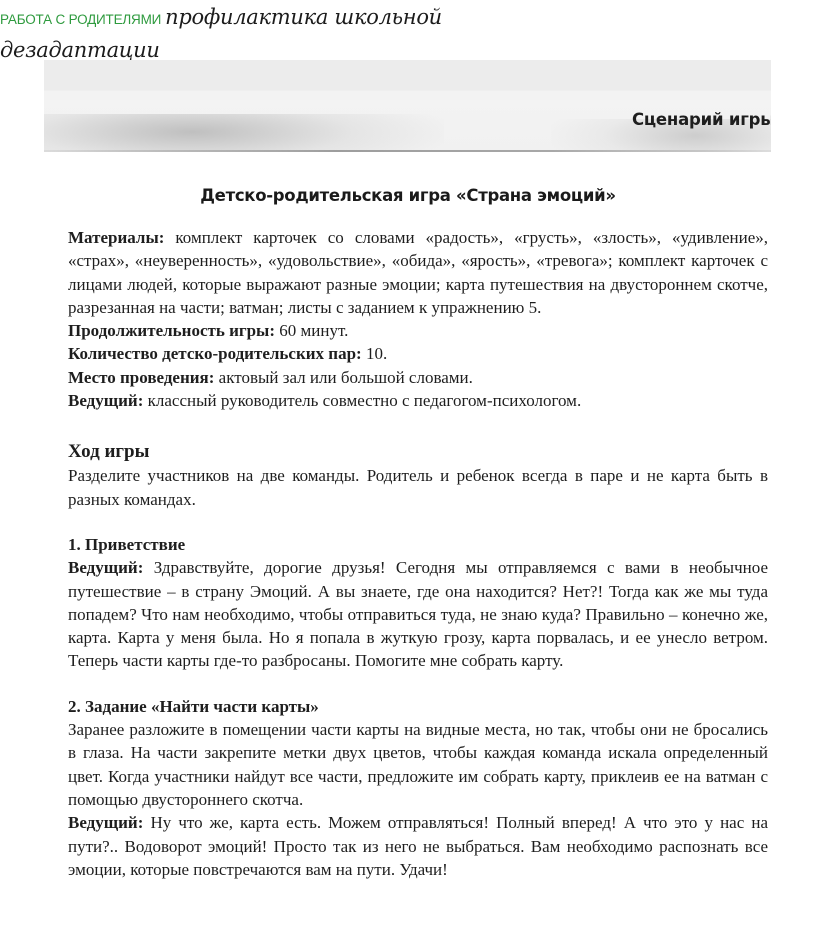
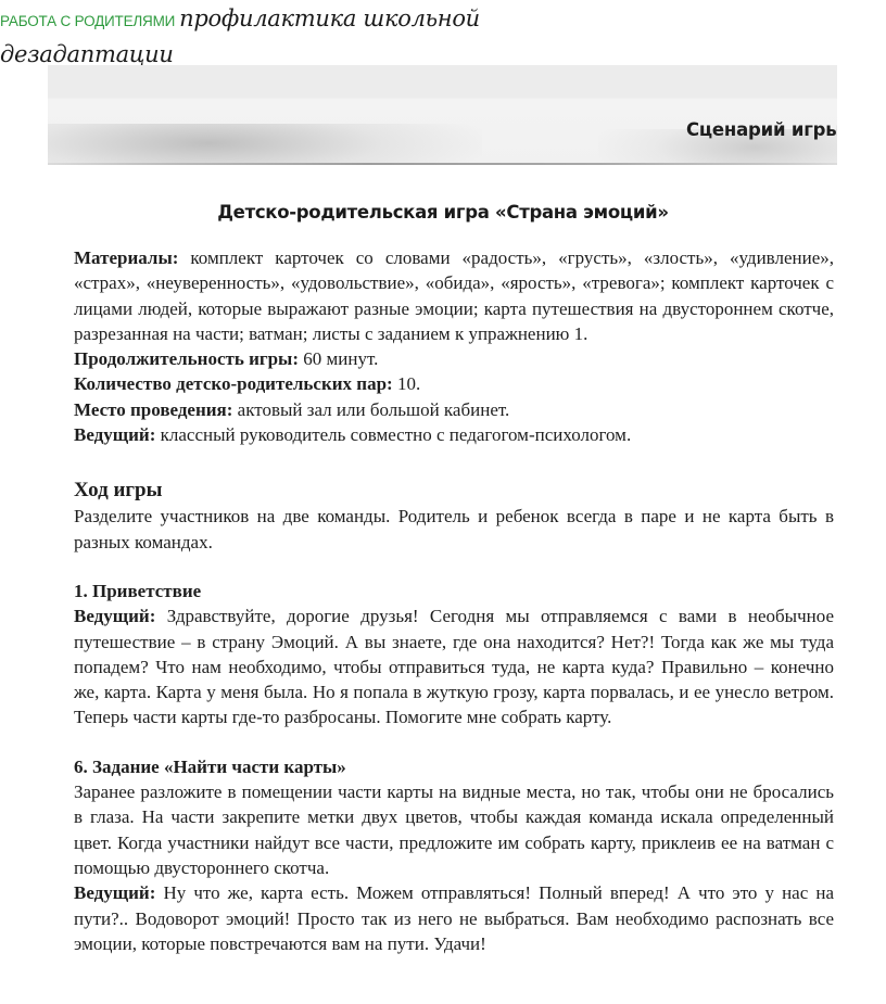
  РАБОТА С РОДИТЕЛЯМИ профилактика школьной
  дезадаптации
  Сценарий игры
  Детско-родительская игра «Страна эмоций»
- Материалы: комплект карточек со словами «радость», «грусть», «злость», «удивление», «страх», «неуверенность», «удовольствие», «обида», «ярость», «тревога»; комплект карточек с лицами людей, которые выражают разные эмоции; карта путешествия на двустороннем скотче, разрезанная на части; ватман; листы с заданием к упражнению 5.
+ Материалы: комплект карточек со словами «радость», «грусть», «злость», «удивление», «страх», «неуверенность», «удовольствие», «обида», «ярость», «тревога»; комплект карточек с лицами людей, которые выражают разные эмоции; карта путешествия на двустороннем скотче, разрезанная на части; ватман; листы с заданием к упражнению 1.
  Продолжительность игры: 60 минут.
  Количество детско-родительских пар: 10.
- Место проведения: актовый зал или большой словами.
+ Место проведения: актовый зал или большой кабинет.
  Ведущий: классный руководитель совместно с педагогом-психологом.
  Ход игры
  Разделите участников на две команды. Родитель и ребенок всегда в паре и не карта быть в разных командах.
  1. Приветствие
- Ведущий: Здравствуйте, дорогие друзья! Сегодня мы отправляемся с вами в необычное путешествие – в страну Эмоций. А вы знаете, где она находится? Нет?! Тогда как же мы туда попадем? Что нам необходимо, чтобы отправиться туда, не знаю куда? Правильно – конечно же, карта. Карта у меня была. Но я попала в жуткую грозу, карта порвалась, и ее унесло ветром. Теперь части карты где-то разбросаны. Помогите мне собрать карту.
+ Ведущий: Здравствуйте, дорогие друзья! Сегодня мы отправляемся с вами в необычное путешествие – в страну Эмоций. А вы знаете, где она находится? Нет?! Тогда как же мы туда попадем? Что нам необходимо, чтобы отправиться туда, не карта куда? Правильно – конечно же, карта. Карта у меня была. Но я попала в жуткую грозу, карта порвалась, и ее унесло ветром. Теперь части карты где-то разбросаны. Помогите мне собрать карту.
- 2. Задание «Найти части карты»
+ 6. Задание «Найти части карты»
  Заранее разложите в помещении части карты на видные места, но так, чтобы они не бросались в глаза. На части закрепите метки двух цветов, чтобы каждая команда искала определенный цвет. Когда участники найдут все части, предложите им собрать карту, приклеив ее на ватман с помощью двустороннего скотча.
  Ведущий: Ну что же, карта есть. Можем отправляться! Полный вперед! А что это у нас на пути?.. Водоворот эмоций! Просто так из него не выбраться. Вам необходимо распознать все эмоции, которые повстречаются вам на пути. Удачи!
